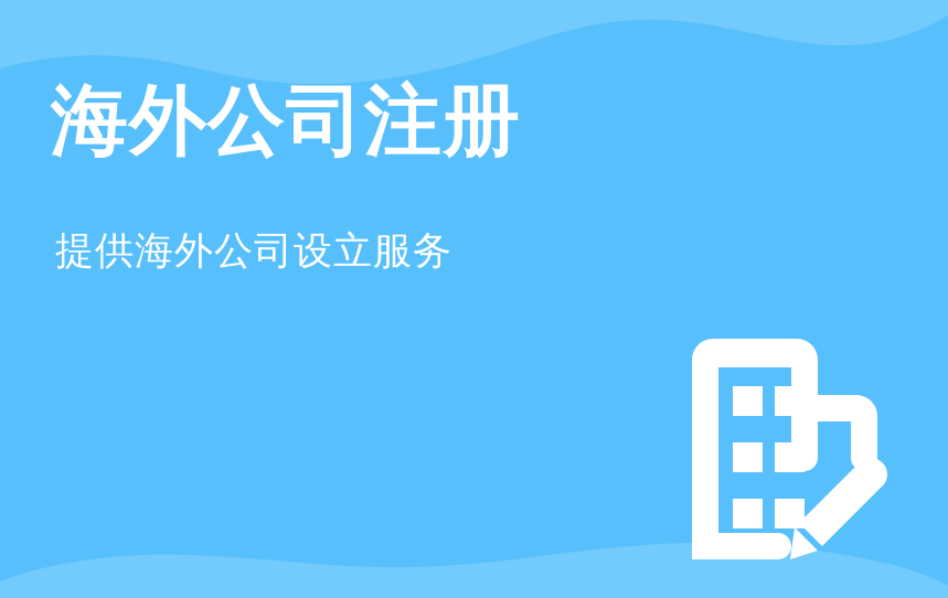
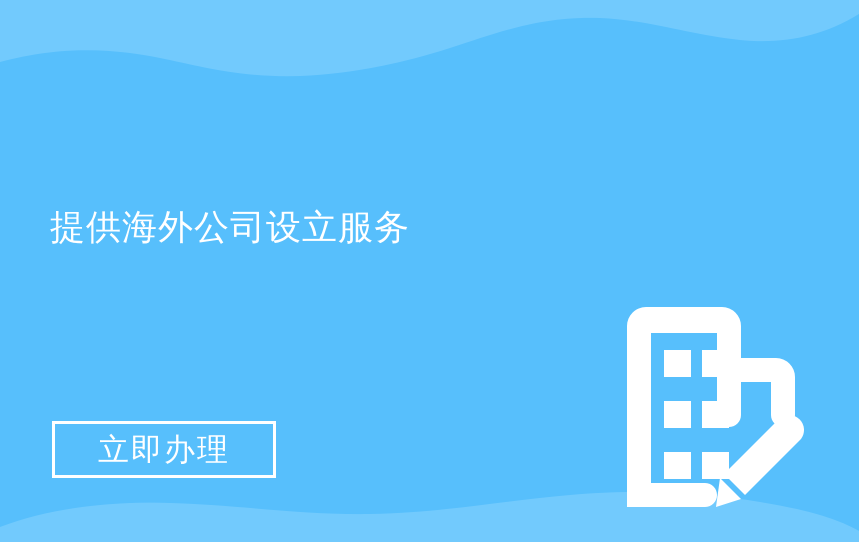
- 海外公司注册
  提供海外公司设立服务
+ 立即办理
